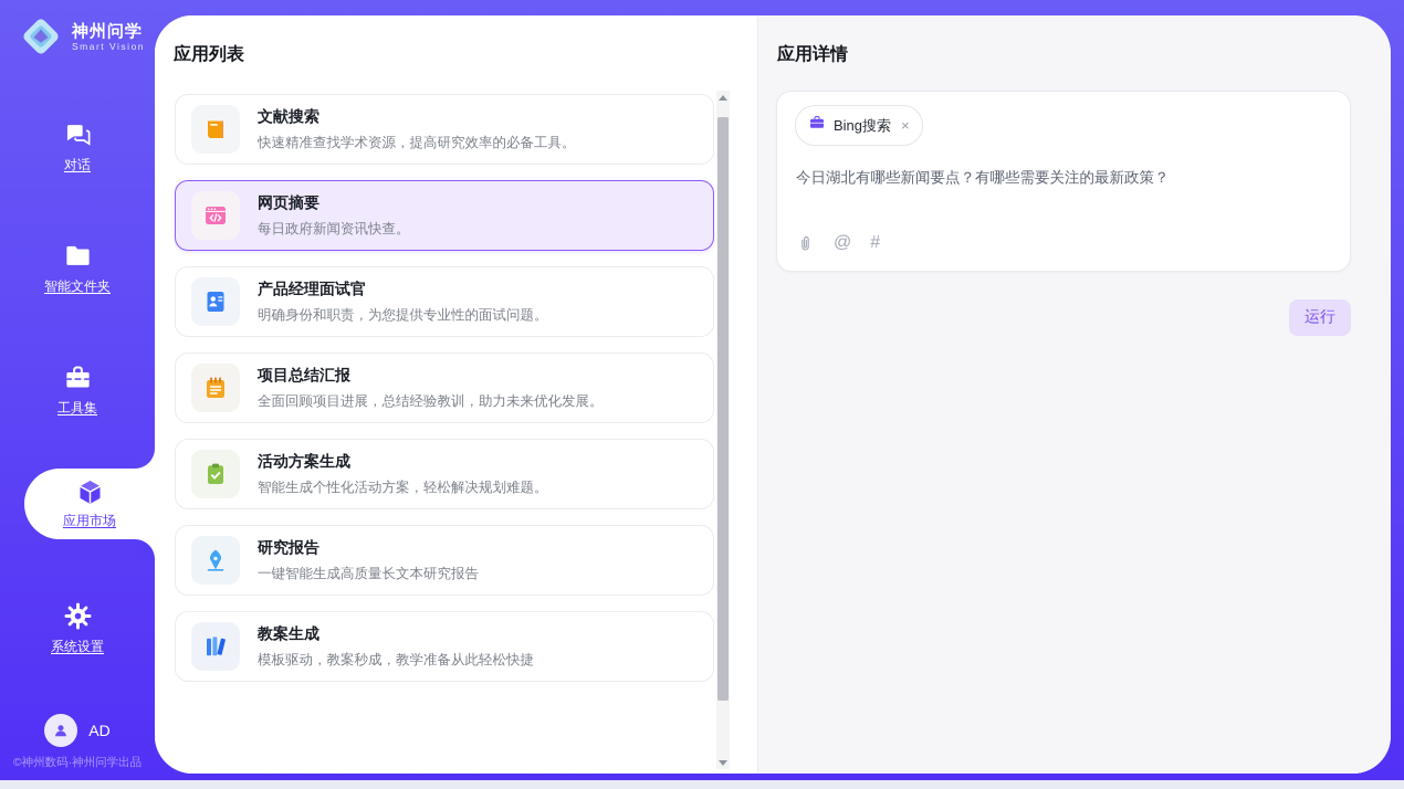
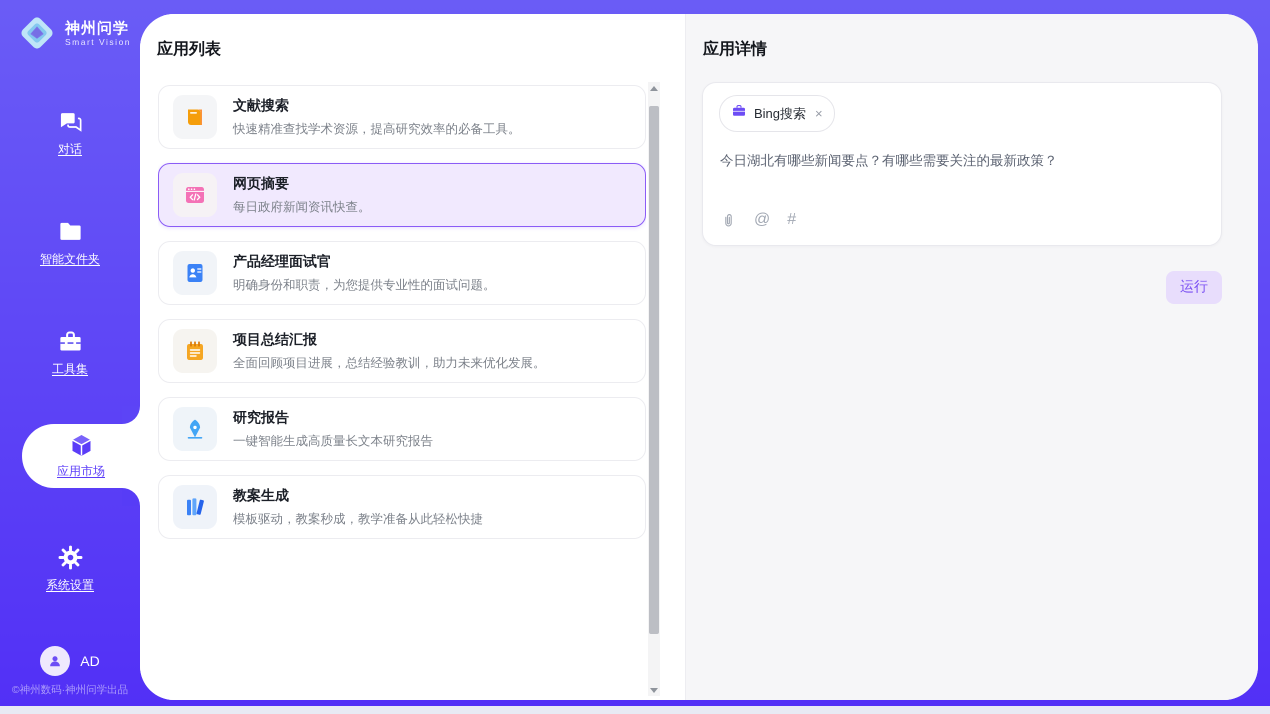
  神州问学
  Smart Vision
  对话
  智能文件夹
  工具集
  应用市场
  系统设置
  AD
  ©神州数码·神州问学出品
  应用列表
  文献搜索
  快速精准查找学术资源，提高研究效率的必备工具。
  网页摘要
  每日政府新闻资讯快查。
  产品经理面试官
  明确身份和职责，为您提供专业性的面试问题。
  项目总结汇报
  全面回顾项目进展，总结经验教训，助力未来优化发展。
- 活动方案生成
- 智能生成个性化活动方案，轻松解决规划难题。
  研究报告
  一键智能生成高质量长文本研究报告
  教案生成
  模板驱动，教案秒成，教学准备从此轻松快捷
  应用详情
  Bing搜索
  ×
  今日湖北有哪些新闻要点？有哪些需要关注的最新政策？
  @
  #
  运行
